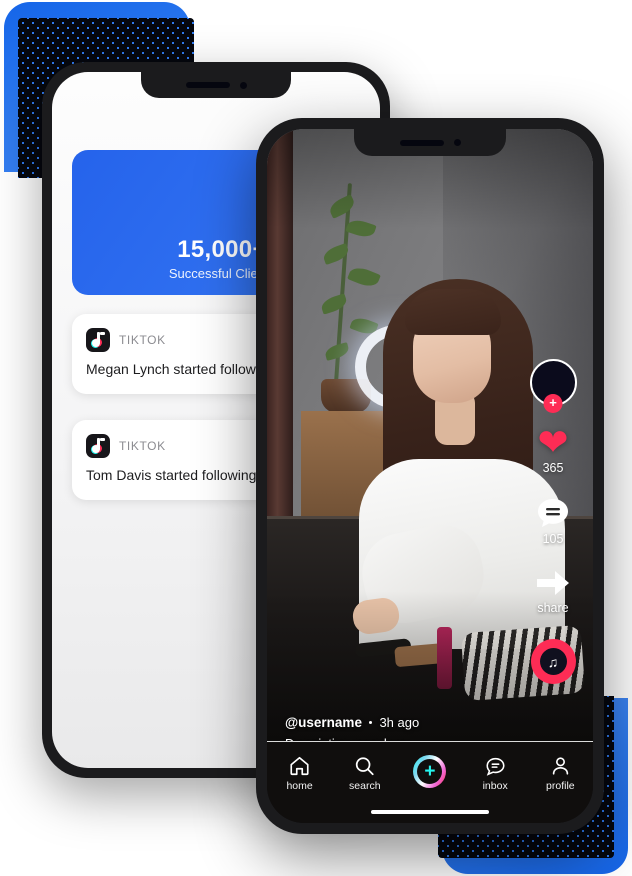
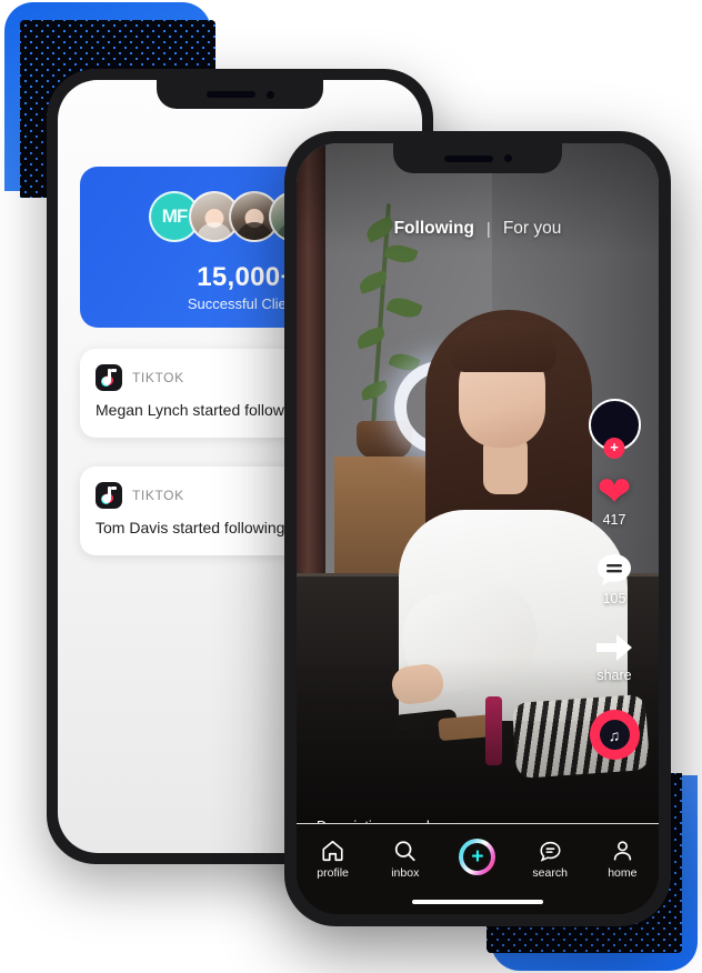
+ MF
  15,000
  Successful Clie
  TIKTOK
  Megan Lynch started follow
  TIKTOK
  Tom Davis started following
+ Following
+ |
+ For you
  +
  ❤
- 365
+ 417
  105
  share
  ♫
- @username
- 3h ago
- home
+ profile
- search
+ inbox
  +
- inbox
+ search
- profile
+ home
